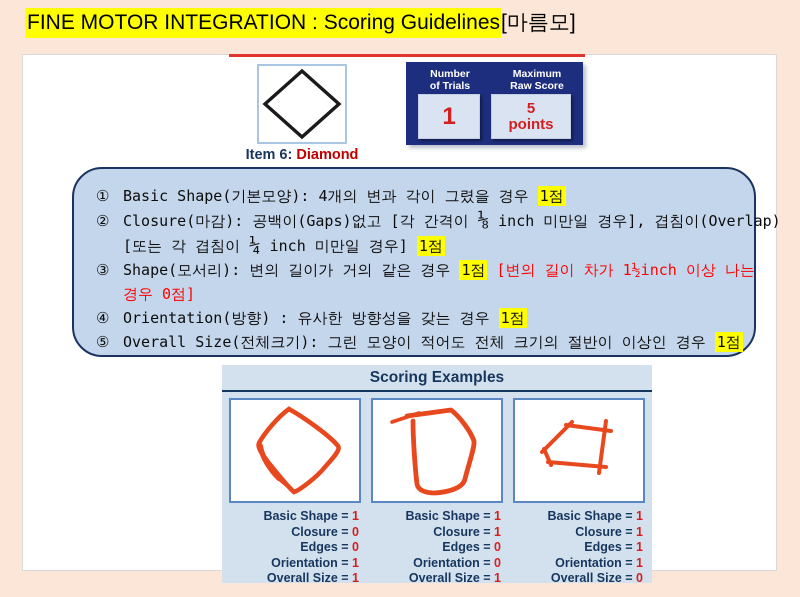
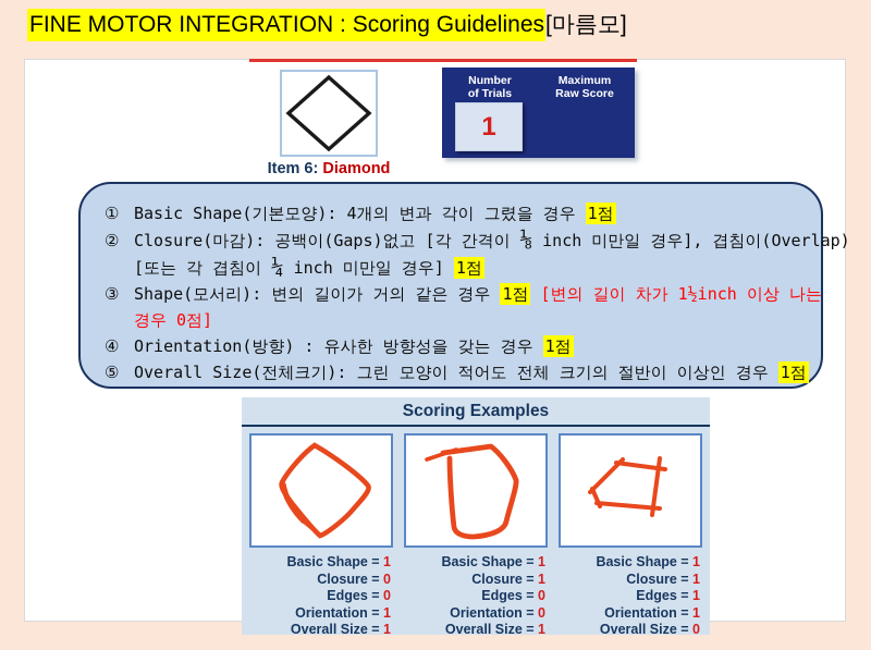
  FINE MOTOR INTEGRATION : Scoring Guidelines[마름모]
  Item 6: Diamond
  Number
  of Trials
  Maximum
  Raw Score
  1
- 5
- points
  ① Basic Shape(기본모양): 4개의 변과 각이 그렸을 경우 1점
  ② Closure(마감): 공백이(Gaps)없고 [각 간격이 ⅛ inch 미만일 경우], 겹침이(Overlap)
  [또는 각 겹침이 ¼ inch 미만일 경우] 1점
  ③ Shape(모서리): 변의 길이가 거의 같은 경우 1점 [변의 길이 차가 1½inch 이상 나는
  경우 0점]
  ④ Orientation(방향) : 유사한 방향성을 갖는 경우 1점
  ⑤ Overall Size(전체크기): 그린 모양이 적어도 전체 크기의 절반이 이상인 경우 1점
  Scoring Examples
  Basic Shape = 1
  Closure = 0
  Edges = 0
  Orientation = 1
  Overall Size = 1
  Basic Shape = 1
  Closure = 1
  Edges = 0
  Orientation = 0
  Overall Size = 1
  Basic Shape = 1
  Closure = 1
  Edges = 1
  Orientation = 1
  Overall Size = 0
